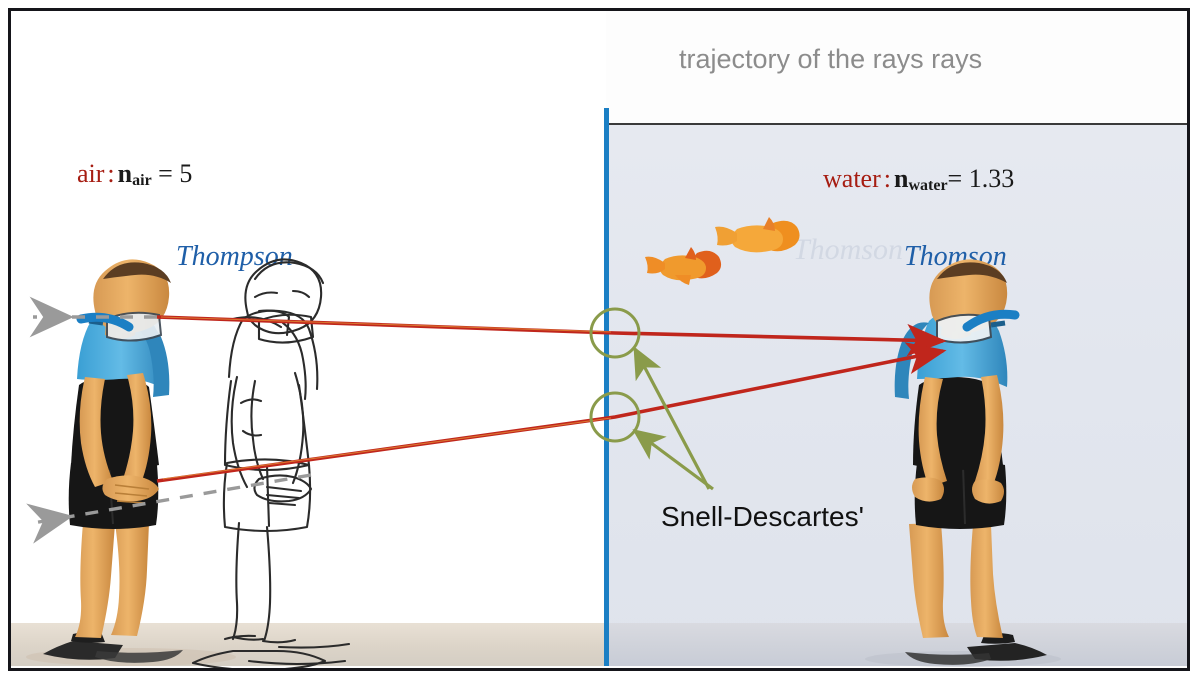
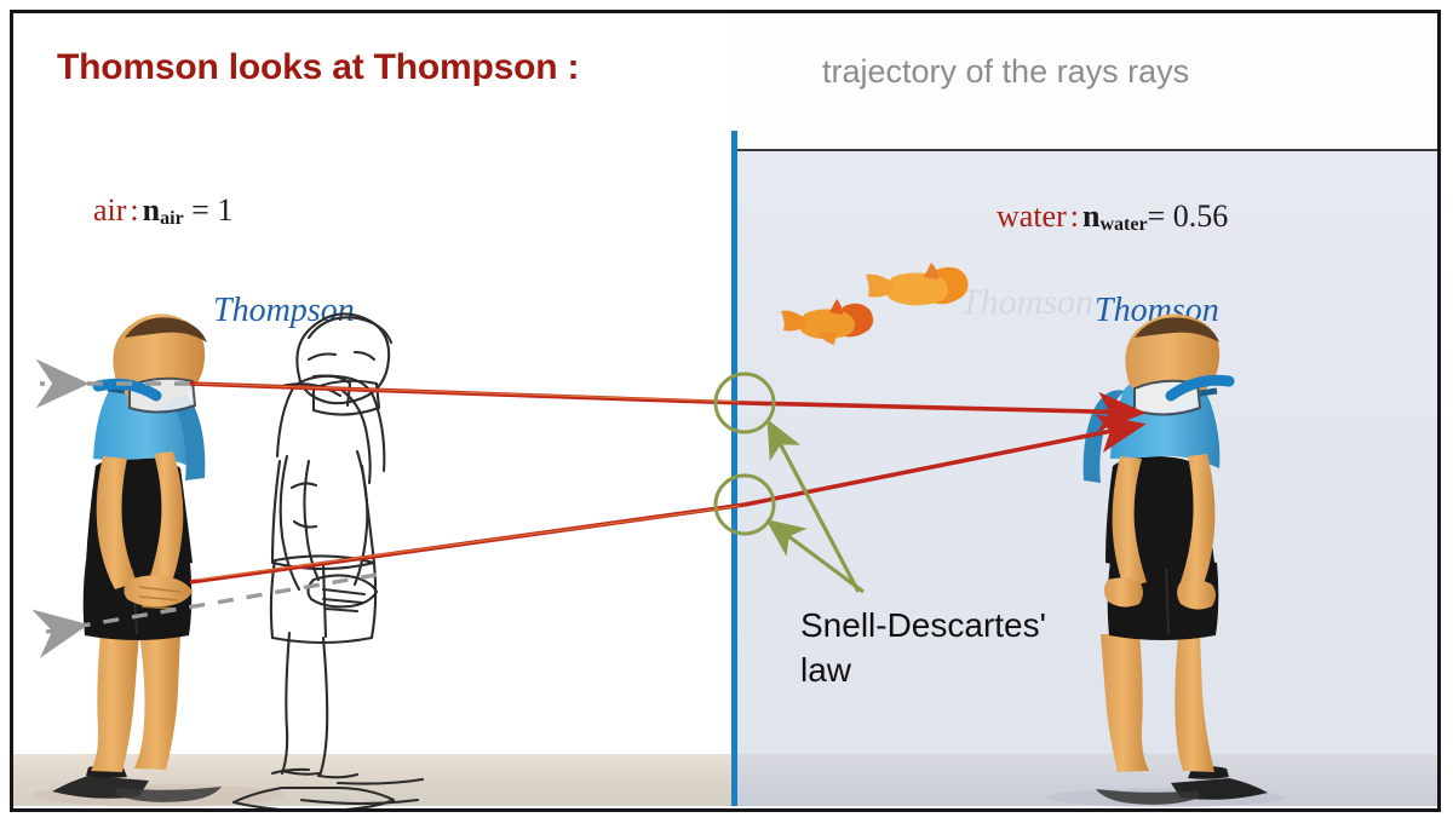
+ Thomson looks at Thompson :
  trajectory of the rays rays
- air:nair = 5
+ air:nair = 1
- water:nwater= 1.33
+ water:nwater= 0.56
  Thomson
  Thompson
  Thomson
  Snell-Descartes'
+ law
